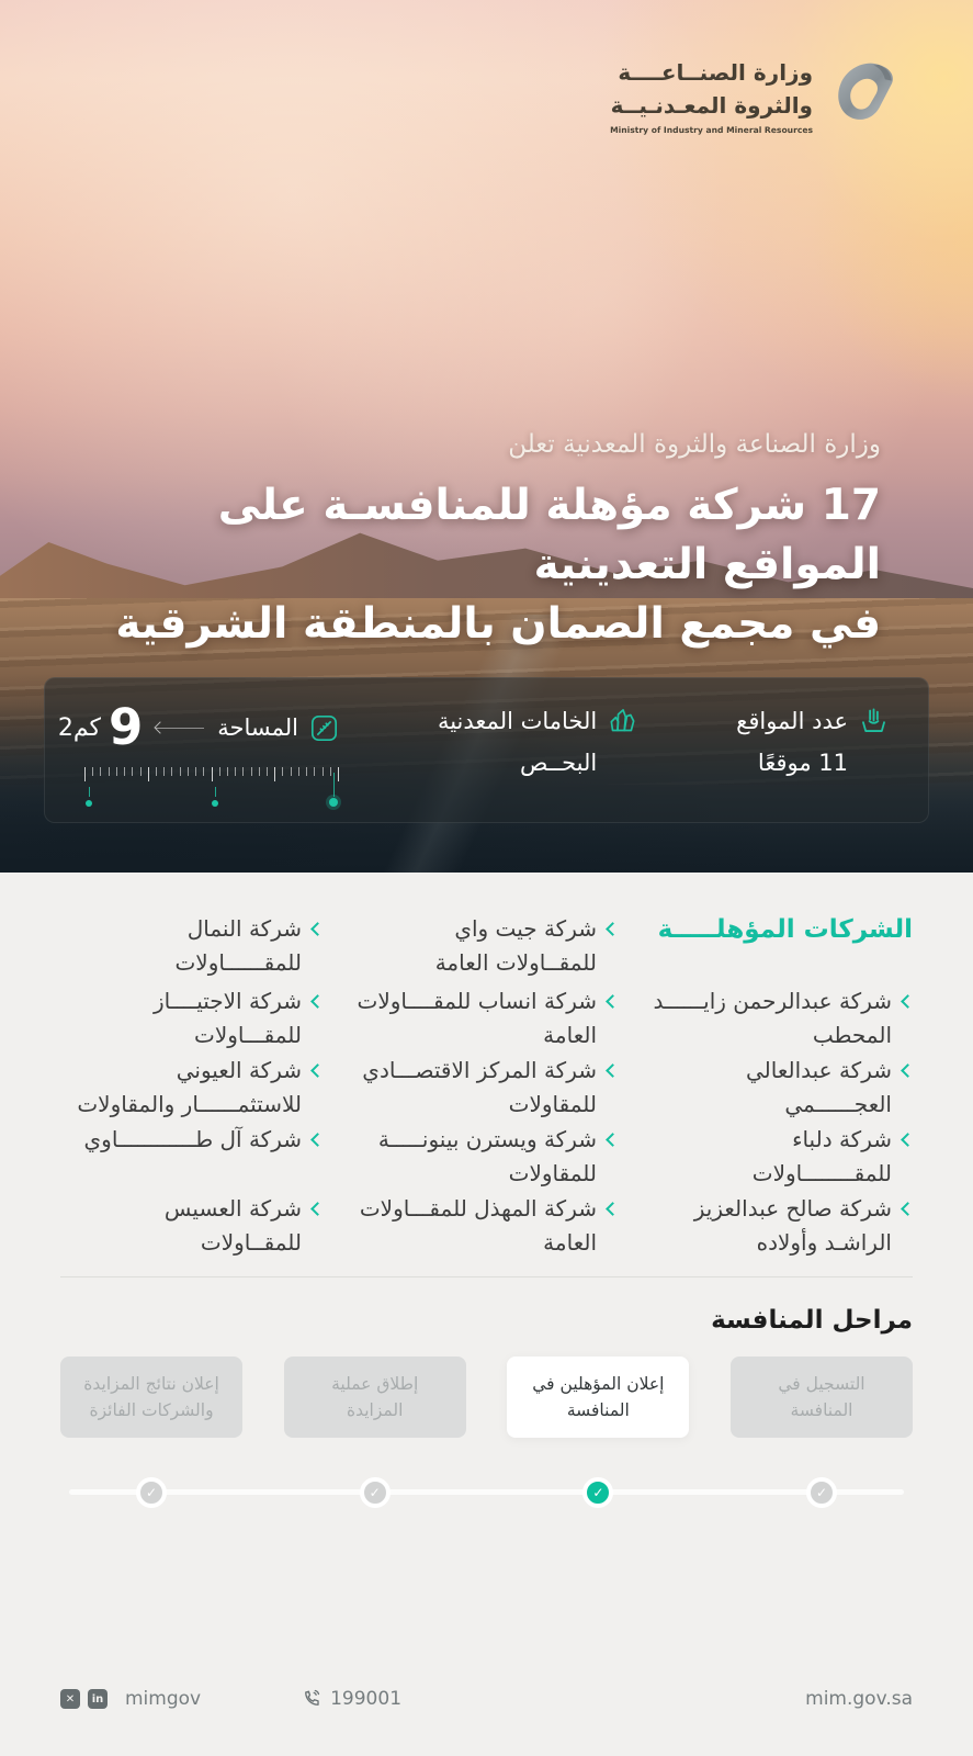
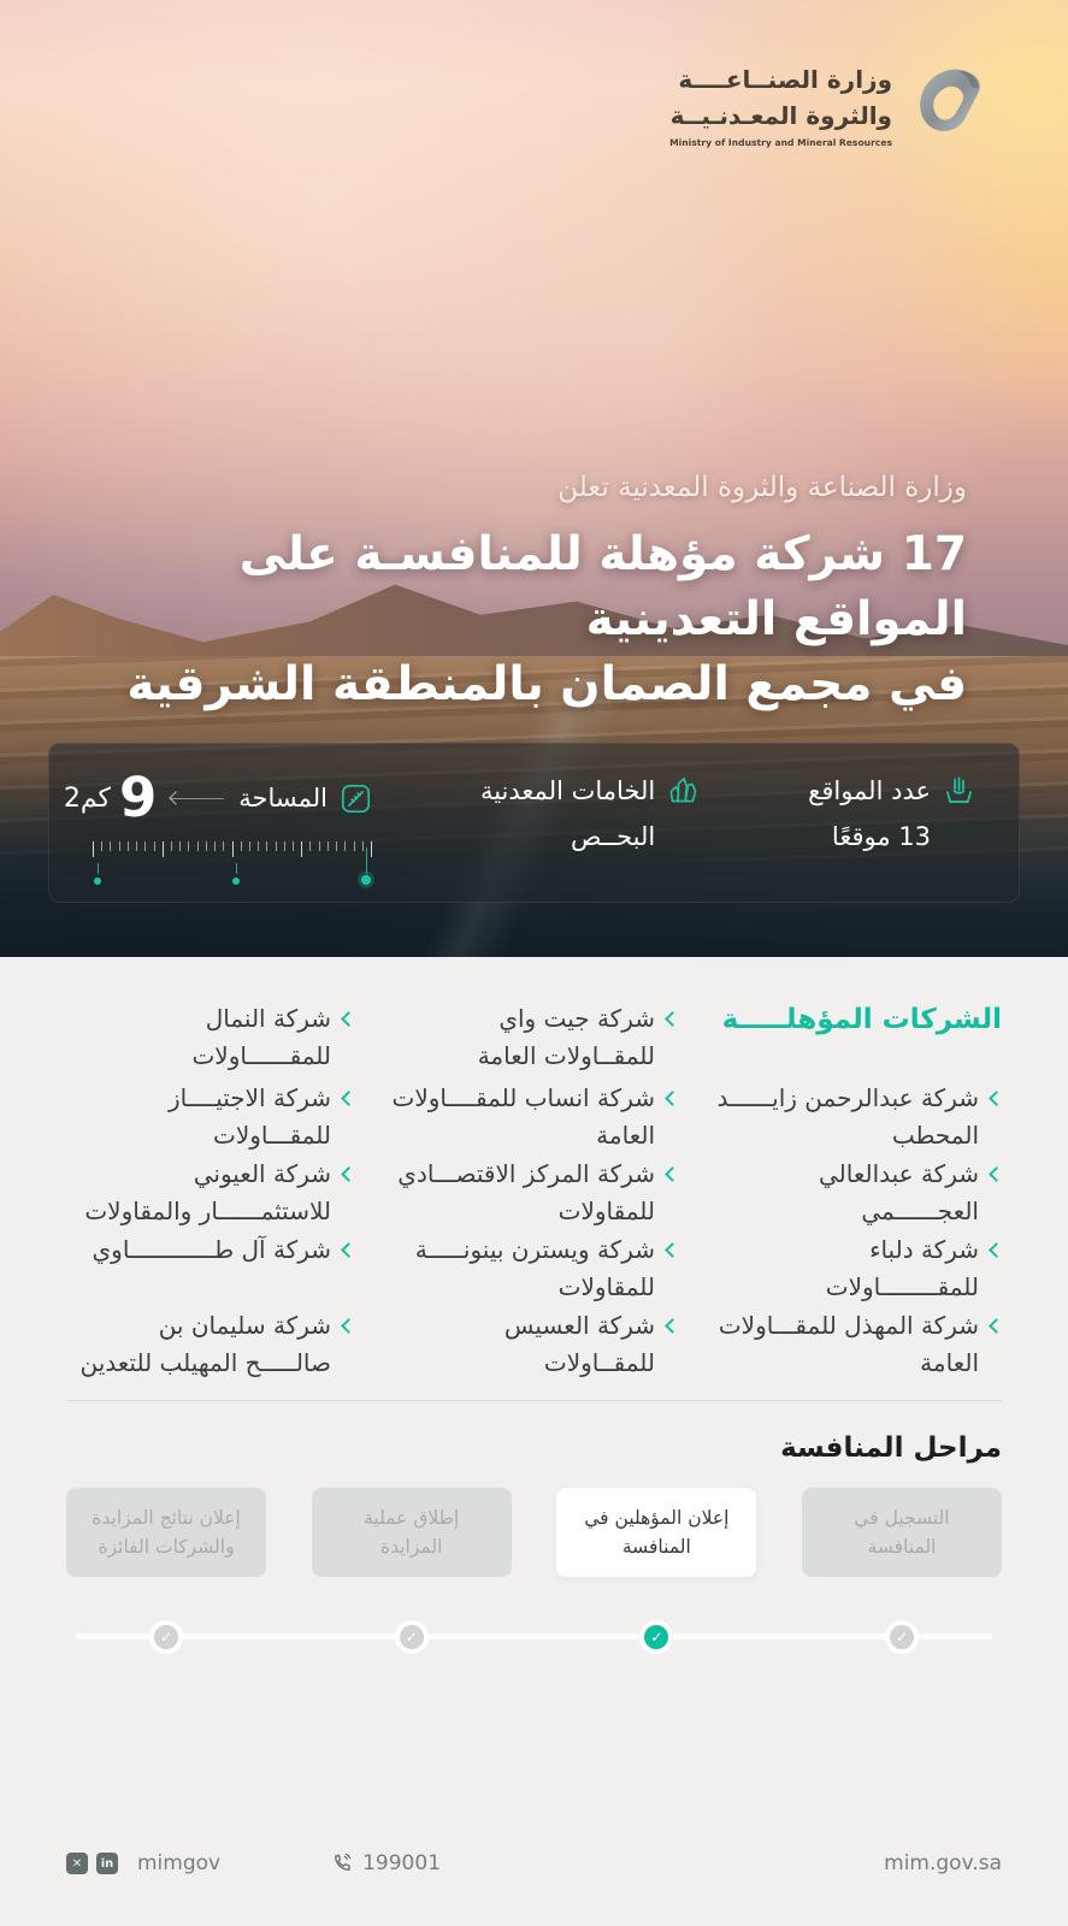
  وزارة الصنــاعــــة
  والثروة المعـدنـيــة
  Ministry of Industry and Mineral Resources
  وزارة الصناعة والثروة المعدنية تعلن
  17 شركة مؤهلة للمنافسـة على المواقع التعدينية
  في مجمع الصمان بالمنطقة الشرقية
  عدد المواقع
- 11 موقعًا
+ 13 موقعًا
  الخامات المعدنية
  البحــص
  المساحة
  9
  كم2
  الشركات المؤهلـــــة
  شركة جيت واي للمقــاولات العامة
  شركة النمال للمقــــــاولات
  شركة عبدالرحمن زايــــــد المحطب
  شركة انساب للمقــــاولات العامة
  شركة الاجتيــــاز للمقـــاولات
  شركة عبدالعالي العجــــــمي
  شركة المركز الاقتصـــادي للمقاولات
  شركة العيوني للاستثمــــــار والمقاولات
  شركة دلباء للمقــــــــاولات
  شركة ويسترن بينونـــــة للمقاولات
  شركة آل طــــــــــــاوي
- شركة صالح عبدالعزيز الراشـد وأولاده
  شركة المهذل للمقـــاولات العامة
  شركة العسيس للمقــاولات
+ شركة سليمان بن صالـــــح المهيلب للتعدين
  مراحل المنافسة
  التسجيل في المنافسة
  إعلان المؤهلين في المنافسة
  إطلاق عملية المزايدة
  إعلان نتائج المزايدة والشركات الفائزة
  ✓
  ✓
  ✓
  ✓
  ✕
  in
  mimgov
  199001
  mim.gov.sa
